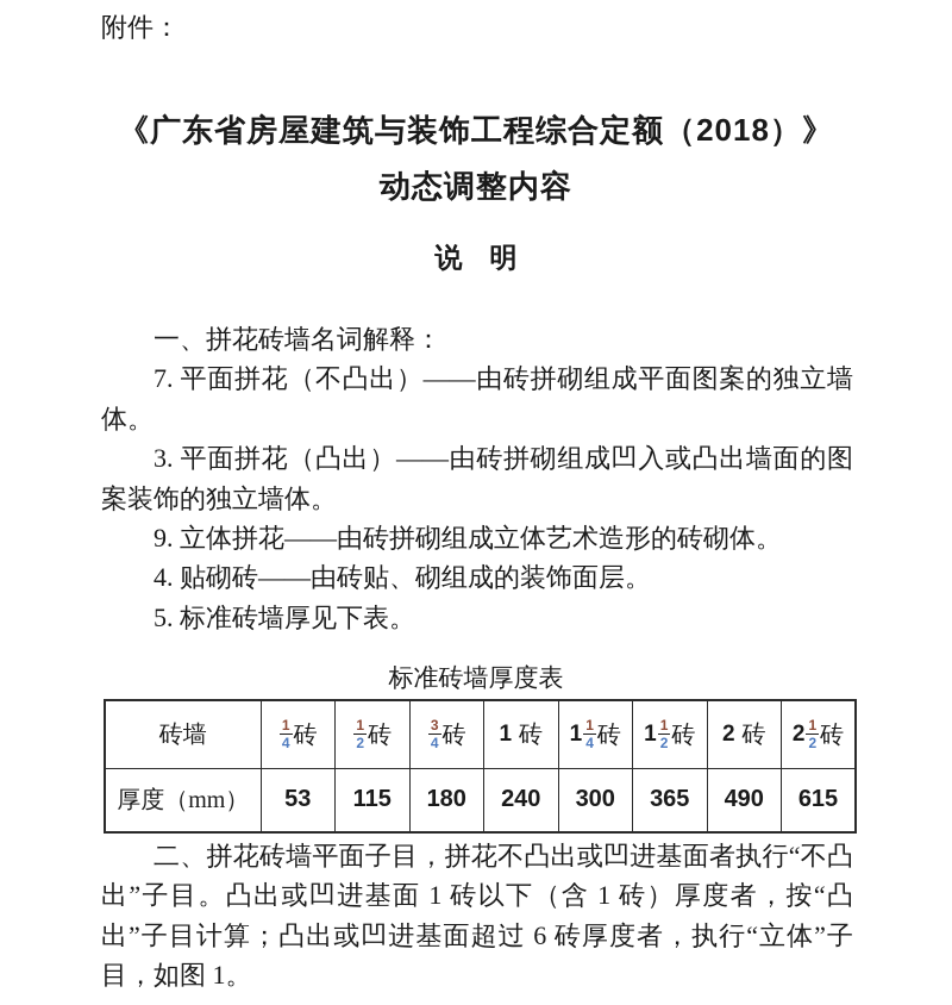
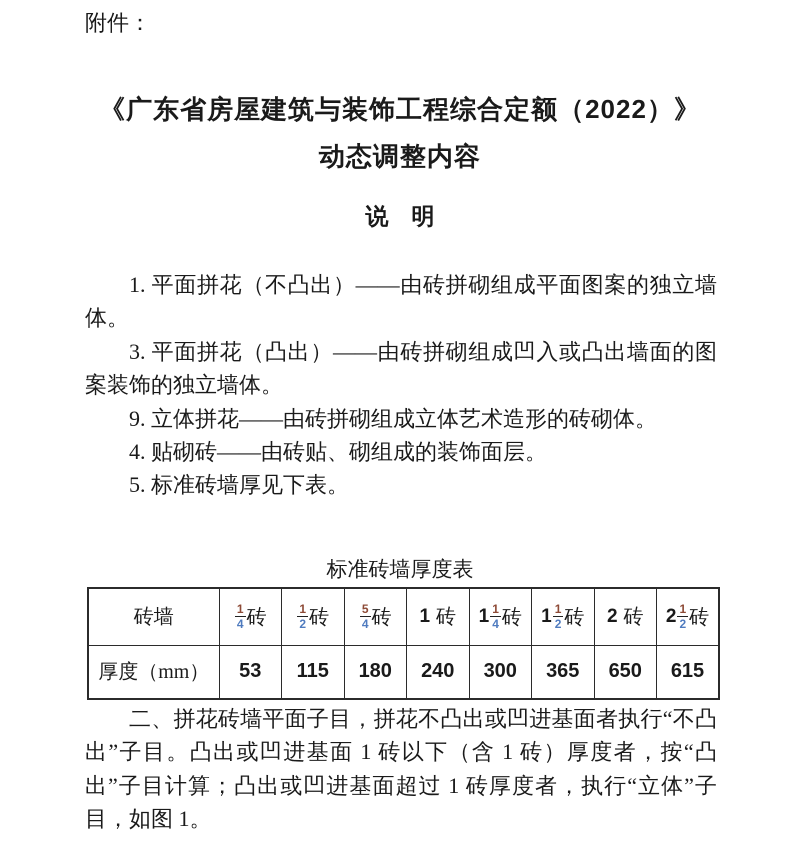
  附件：
- 《广东省房屋建筑与装饰工程综合定额（2018）》
+ 《广东省房屋建筑与装饰工程综合定额（2022）》
  动态调整内容
  说 明
- 一、拼花砖墙名词解释：
- 7. 平面拼花（不凸出）——由砖拼砌组成平面图案的独立墙体。
+ 1. 平面拼花（不凸出）——由砖拼砌组成平面图案的独立墙体。
  3. 平面拼花（凸出）——由砖拼砌组成凹入或凸出墙面的图案装饰的独立墙体。
  9. 立体拼花——由砖拼砌组成立体艺术造形的砖砌体。
  4. 贴砌砖——由砖贴、砌组成的装饰面层。
  5. 标准砖墙厚见下表。
  标准砖墙厚度表
- 砖墙	14砖	12砖	34砖	1 砖	1 14砖	1 12砖	2 砖	2 12砖
+ 砖墙	14砖	12砖	54砖	1 砖	1 14砖	1 12砖	2 砖	2 12砖
- 厚度（mm）	53	115	180	240	300	365	490	615
+ 厚度（mm）	53	115	180	240	300	365	650	615
- 二、拼花砖墙平面子目，拼花不凸出或凹进基面者执行“不凸出”子目。凸出或凹进基面 1 砖以下（含 1 砖）厚度者，按“凸出”子目计算；凸出或凹进基面超过 6 砖厚度者，执行“立体”子目，如图 1。
+ 二、拼花砖墙平面子目，拼花不凸出或凹进基面者执行“不凸出”子目。凸出或凹进基面 1 砖以下（含 1 砖）厚度者，按“凸出”子目计算；凸出或凹进基面超过 1 砖厚度者，执行“立体”子目，如图 1。
